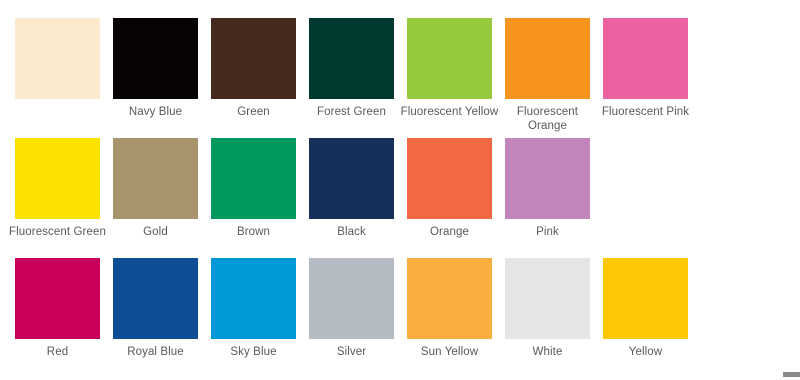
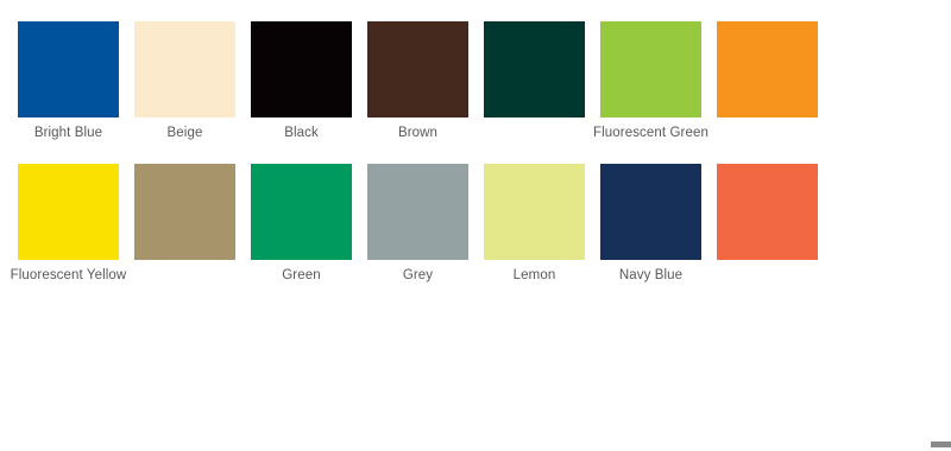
+ Bright Blue
+ Beige
- Navy Blue
+ Black
- Green
+ Brown
- Forest Green
- Fluorescent Yellow
+ Fluorescent Green
- Fluorescent Orange
- Fluorescent Pink
- Fluorescent Green
+ Fluorescent Yellow
- Gold
- Brown
+ Green
+ Grey
+ Lemon
- Black
+ Navy Blue
- Orange
- Pink
- Red
- Royal Blue
- Sky Blue
- Silver
- Sun Yellow
- White
- Yellow
